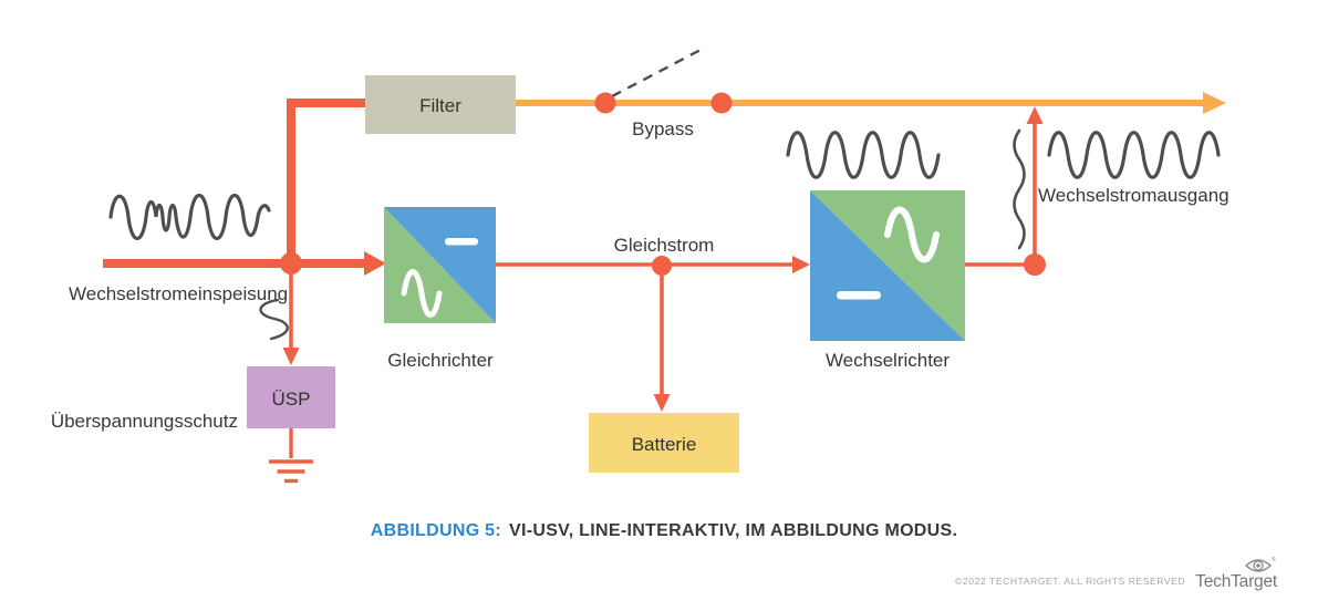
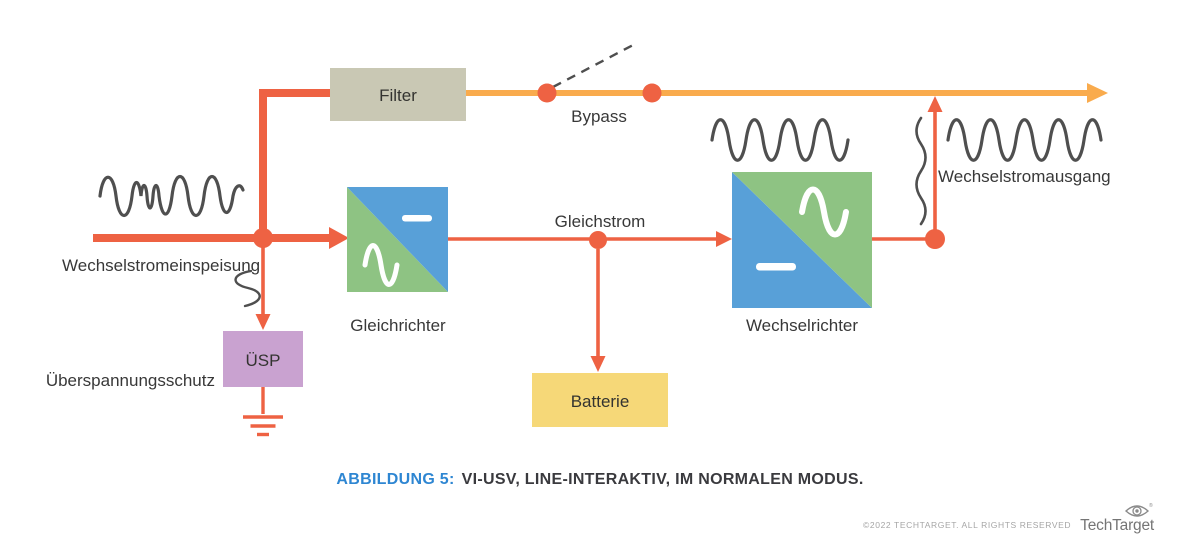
  Filter
  Bypass
  Wechselstromeinspeisung
  ÜSP
  Überspannungsschutz
  Gleichrichter
  Gleichstrom
  Batterie
  Wechselrichter
  Wechselstromausgang
- ABBILDUNG 5: VI-USV, LINE-INTERAKTIV, IM ABBILDUNG MODUS.
+ ABBILDUNG 5: VI-USV, LINE-INTERAKTIV, IM NORMALEN MODUS.
  ©2022 TECHTARGET. ALL RIGHTS RESERVED
  TechTarget
